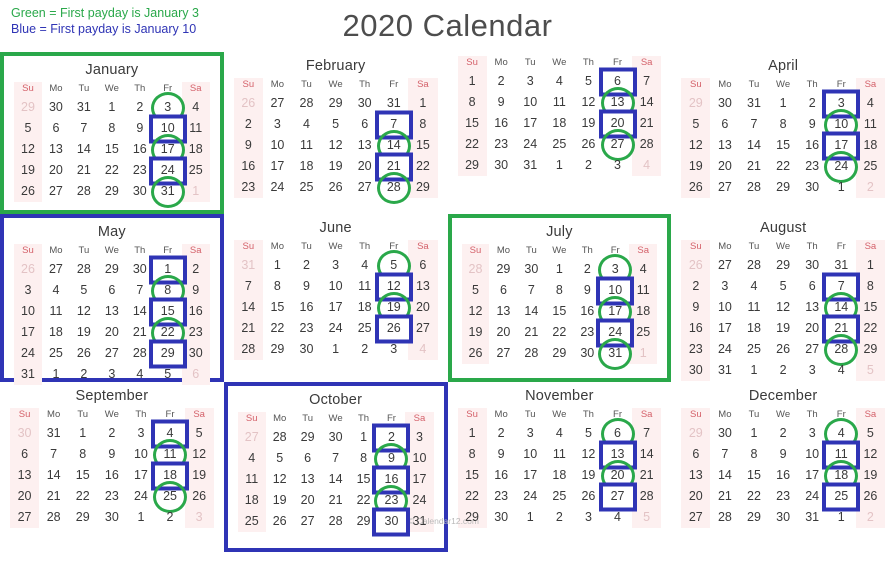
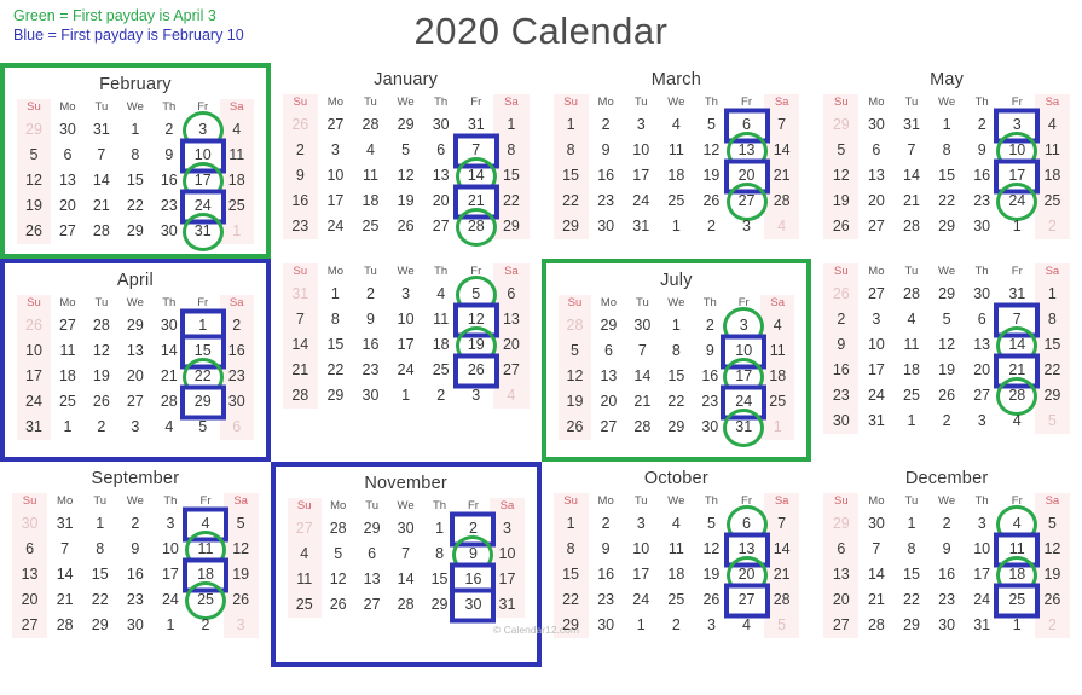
- Green = First payday is January 3
+ Green = First payday is April 3
- Blue = First payday is January 10
+ Blue = First payday is February 10
  2020 Calendar
- January
+ February
  Su	Mo	Tu	We	Th	Fr	Sa
  29	30	31	1	2	3	4
  5	6	7	8	9	10	11
  12	13	14	15	16	17	18
  19	20	21	22	23	24	25
  26	27	28	29	30	31	1
- February
+ January
  Su	Mo	Tu	We	Th	Fr	Sa
  26	27	28	29	30	31	1
  2	3	4	5	6	7	8
  9	10	11	12	13	14	15
  16	17	18	19	20	21	22
  23	24	25	26	27	28	29
+ March
  Su	Mo	Tu	We	Th	Fr	Sa
  1	2	3	4	5	6	7
  8	9	10	11	12	13	14
  15	16	17	18	19	20	21
  22	23	24	25	26	27	28
  29	30	31	1	2	3	4
- April
+ May
  Su	Mo	Tu	We	Th	Fr	Sa
  29	30	31	1	2	3	4
  5	6	7	8	9	10	11
  12	13	14	15	16	17	18
  19	20	21	22	23	24	25
  26	27	28	29	30	1	2
- May
+ April
  Su	Mo	Tu	We	Th	Fr	Sa
  26	27	28	29	30	1	2
- 3	4	5	6	7	8	9
  10	11	12	13	14	15	16
  17	18	19	20	21	22	23
  24	25	26	27	28	29	30
  31	1	2	3	4	5	6
- June
  Su	Mo	Tu	We	Th	Fr	Sa
  31	1	2	3	4	5	6
  7	8	9	10	11	12	13
  14	15	16	17	18	19	20
  21	22	23	24	25	26	27
  28	29	30	1	2	3	4
  July
  Su	Mo	Tu	We	Th	Fr	Sa
  28	29	30	1	2	3	4
  5	6	7	8	9	10	11
  12	13	14	15	16	17	18
  19	20	21	22	23	24	25
  26	27	28	29	30	31	1
- August
  Su	Mo	Tu	We	Th	Fr	Sa
  26	27	28	29	30	31	1
  2	3	4	5	6	7	8
  9	10	11	12	13	14	15
  16	17	18	19	20	21	22
  23	24	25	26	27	28	29
  30	31	1	2	3	4	5
  September
  Su	Mo	Tu	We	Th	Fr	Sa
  30	31	1	2	3	4	5
  6	7	8	9	10	11	12
  13	14	15	16	17	18	19
  20	21	22	23	24	25	26
  27	28	29	30	1	2	3
- October
+ November
  Su	Mo	Tu	We	Th	Fr	Sa
  27	28	29	30	1	2	3
  4	5	6	7	8	9	10
  11	12	13	14	15	16	17
- 18	19	20	21	22	23	24
  25	26	27	28	29	30	31
- November
+ October
  Su	Mo	Tu	We	Th	Fr	Sa
  1	2	3	4	5	6	7
  8	9	10	11	12	13	14
  15	16	17	18	19	20	21
  22	23	24	25	26	27	28
  29	30	1	2	3	4	5
  December
  Su	Mo	Tu	We	Th	Fr	Sa
  29	30	1	2	3	4	5
  6	7	8	9	10	11	12
  13	14	15	16	17	18	19
  20	21	22	23	24	25	26
  27	28	29	30	31	1	2
  © Calendar12.com
